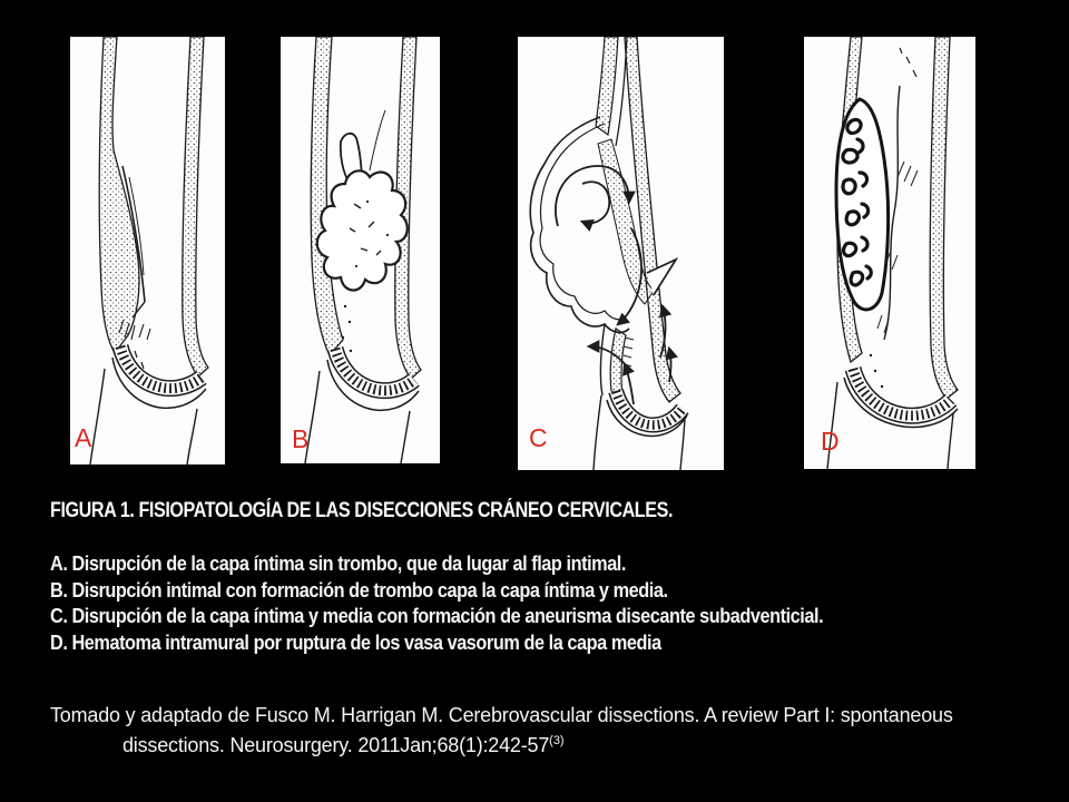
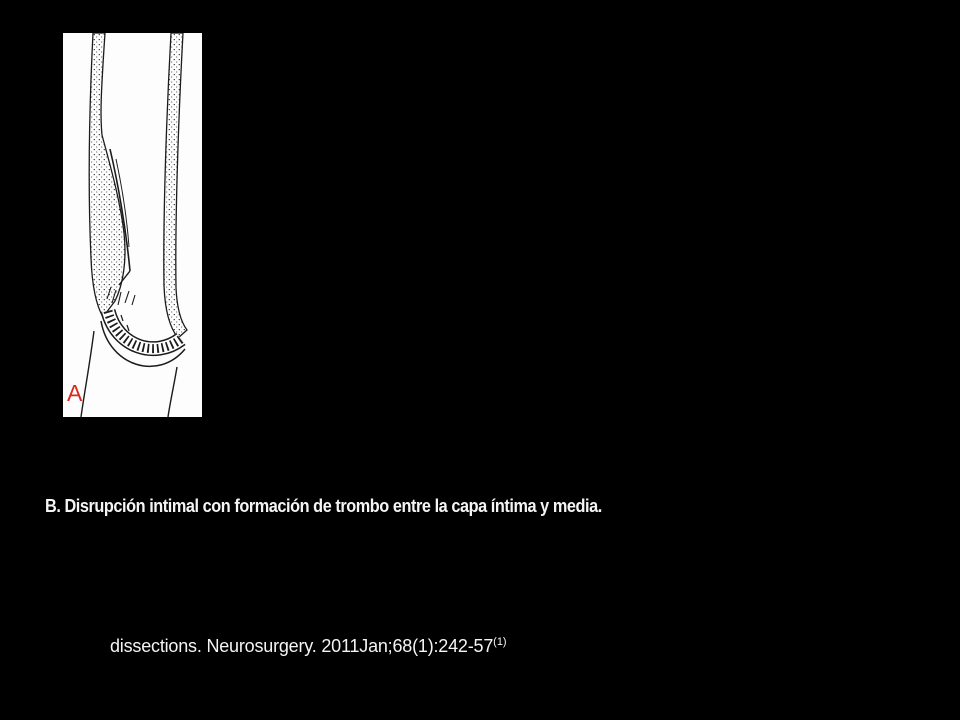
  A
- B
- C
- D
- FIGURA 1. FISIOPATOLOGÍA DE LAS DISECCIONES CRÁNEO CERVICALES.
- A. Disrupción de la capa íntima sin trombo, que da lugar al flap intimal.
- B. Disrupción intimal con formación de trombo capa la capa íntima y media.
+ B. Disrupción intimal con formación de trombo entre la capa íntima y media.
- C. Disrupción de la capa íntima y media con formación de aneurisma disecante subadventicial.
- D. Hematoma intramural por ruptura de los vasa vasorum de la capa media
- Tomado y adaptado de Fusco M. Harrigan M. Cerebrovascular dissections. A review Part I: spontaneous
- dissections. Neurosurgery. 2011Jan;68(1):242-57(3)
+ dissections. Neurosurgery. 2011Jan;68(1):242-57(1)
